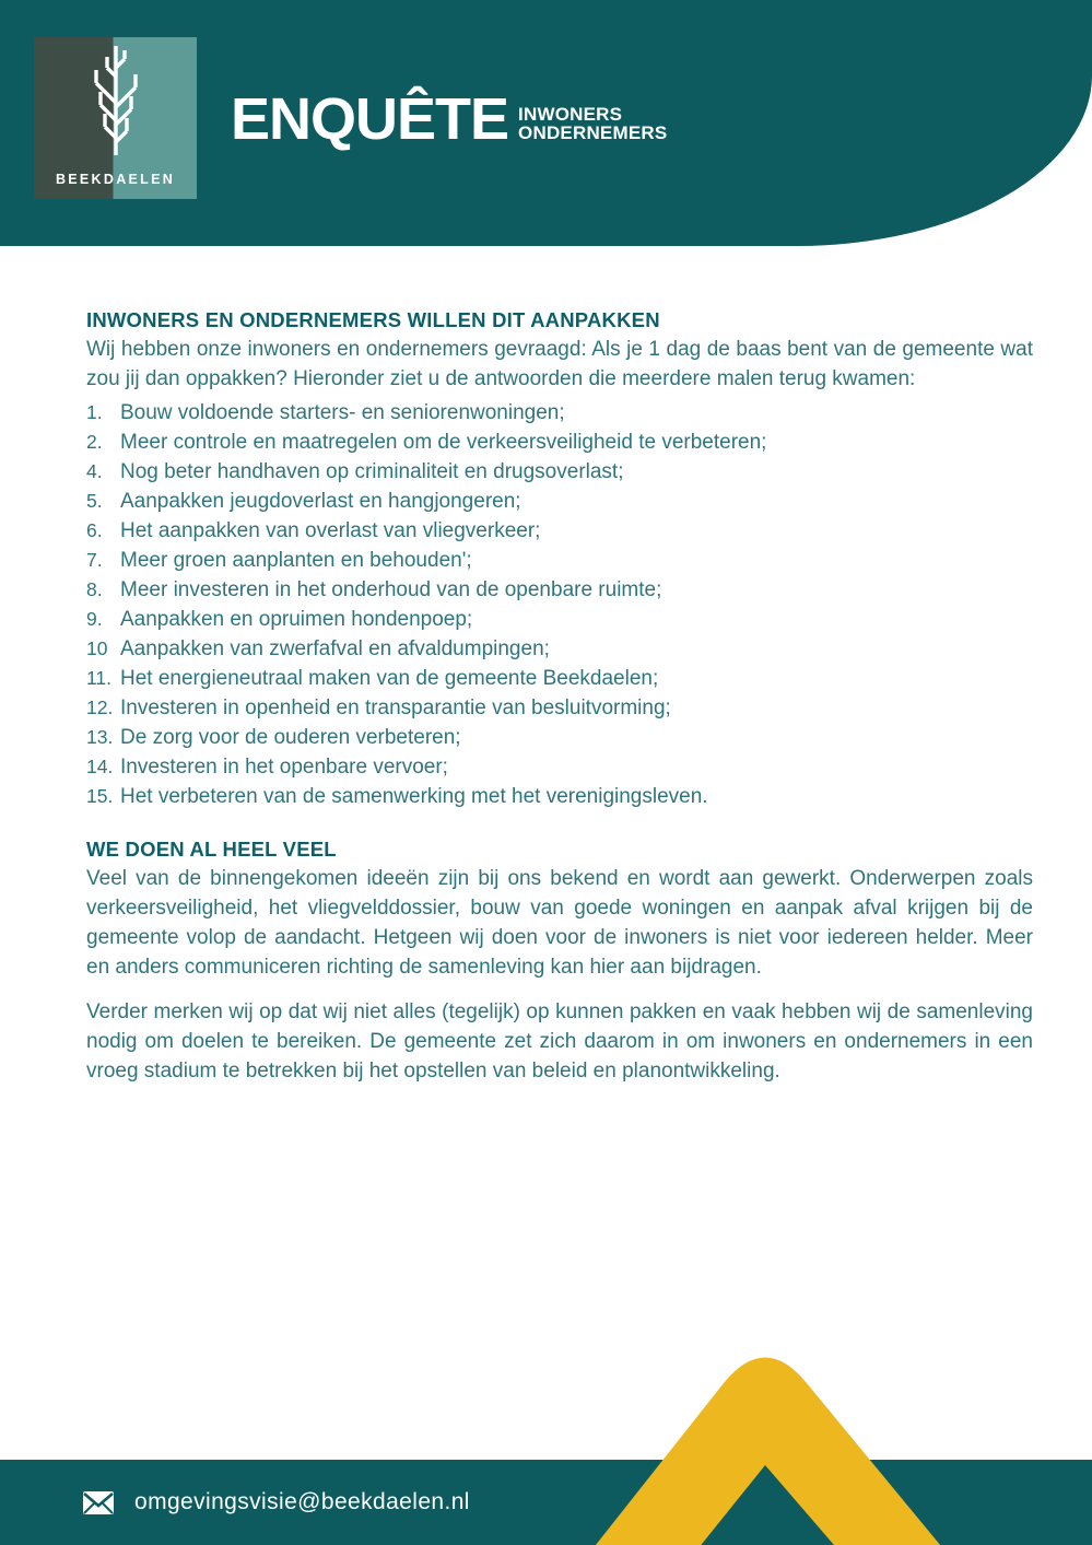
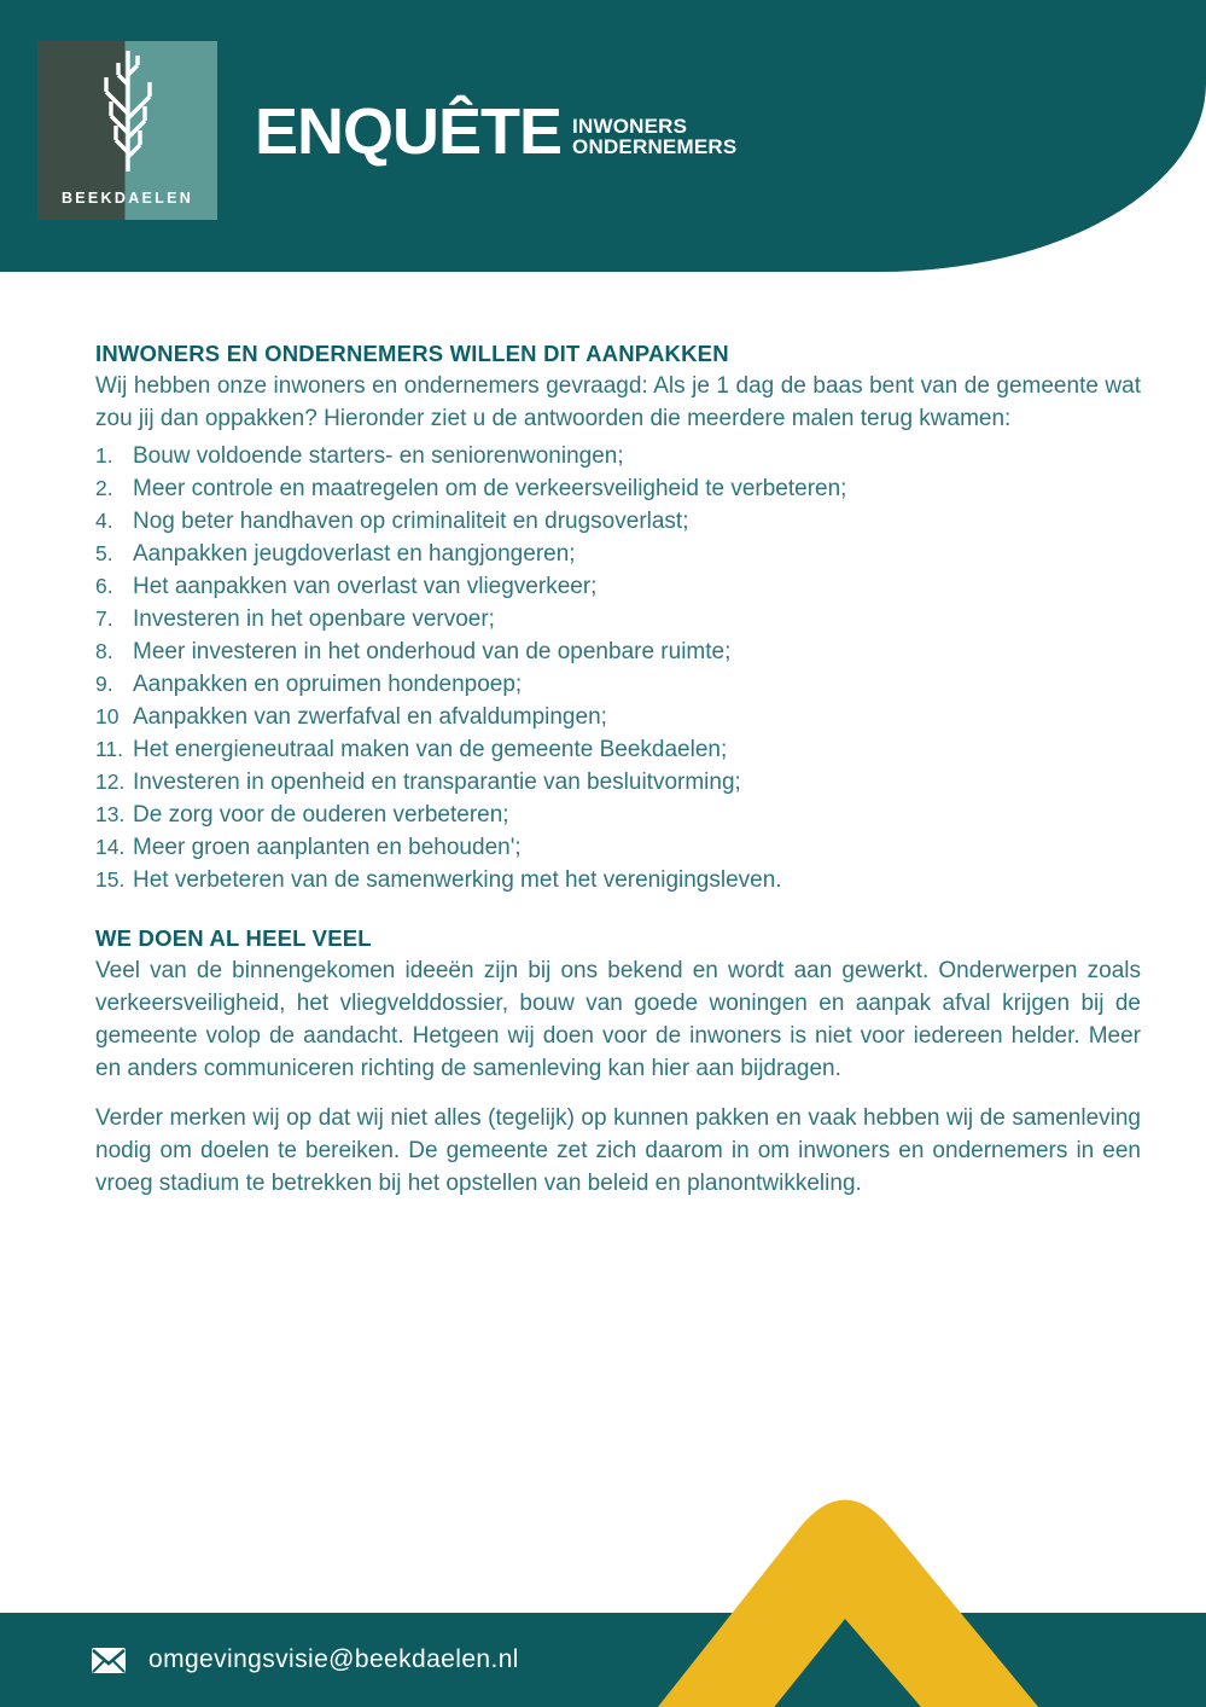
  BEEKDAELEN
  ENQUÊTE
  INWONERS
  ONDERNEMERS
  INWONERS EN ONDERNEMERS WILLEN DIT AANPAKKEN
  Wij hebben onze inwoners en ondernemers gevraagd: Als je 1 dag de baas bent van de gemeente wat zou jij dan oppakken? Hieronder ziet u de antwoorden die meerdere malen terug kwamen:
  1.
  Bouw voldoende starters- en seniorenwoningen;
  2.
  Meer controle en maatregelen om de verkeersveiligheid te verbeteren;
  4.
  Nog beter handhaven op criminaliteit en drugsoverlast;
  5.
  Aanpakken jeugdoverlast en hangjongeren;
  6.
  Het aanpakken van overlast van vliegverkeer;
  7.
- Meer groen aanplanten en behouden';
+ Investeren in het openbare vervoer;
  8.
  Meer investeren in het onderhoud van de openbare ruimte;
  9.
  Aanpakken en opruimen hondenpoep;
  10
  Aanpakken van zwerfafval en afvaldumpingen;
  11.
  Het energieneutraal maken van de gemeente Beekdaelen;
  12.
  Investeren in openheid en transparantie van besluitvorming;
  13.
  De zorg voor de ouderen verbeteren;
  14.
- Investeren in het openbare vervoer;
+ Meer groen aanplanten en behouden';
  15.
  Het verbeteren van de samenwerking met het verenigingsleven.
  WE DOEN AL HEEL VEEL
  Veel van de binnengekomen ideeën zijn bij ons bekend en wordt aan gewerkt. Onderwerpen zoals verkeersveiligheid, het vliegvelddossier, bouw van goede woningen en aanpak afval krijgen bij de gemeente volop de aandacht. Hetgeen wij doen voor de inwoners is niet voor iedereen helder. Meer en anders communiceren richting de samenleving kan hier aan bijdragen.
  Verder merken wij op dat wij niet alles (tegelijk) op kunnen pakken en vaak hebben wij de samenleving nodig om doelen te bereiken. De gemeente zet zich daarom in om inwoners en ondernemers in een vroeg stadium te betrekken bij het opstellen van beleid en planontwikkeling.
  omgevingsvisie@beekdaelen.nl
